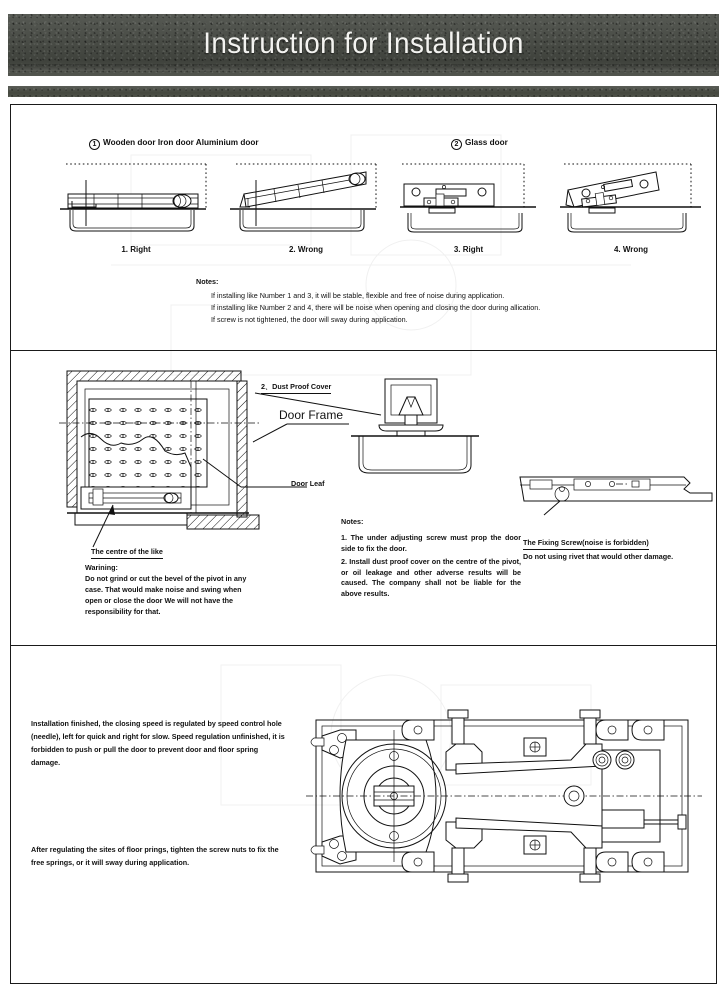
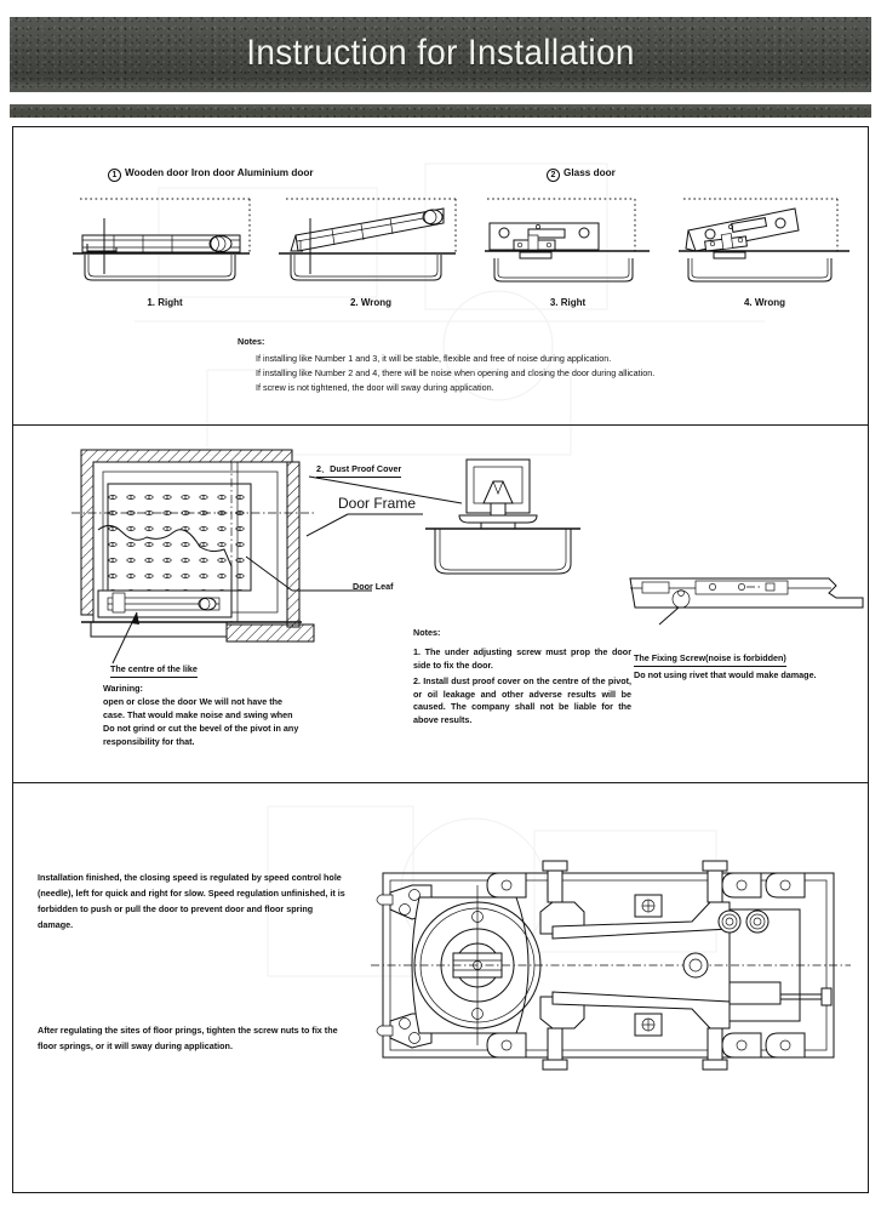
  Instruction for Installation
  Wooden door Iron door Aluminium door
  Glass door
  1. Right
  2. Wrong
  3. Right
  4. Wrong
  Notes:
  If installing like Number 1 and 3, it will be stable, flexible and free of noise during application.
  If installing like Number 2 and 4, there will be noise when opening and closing the door during allication.
  If screw is not tightened, the door will sway during application.
  The centre of the like
  Warining:
- Do not grind or cut the bevel of the pivot in any
+ open or close the door We will not have the
  case. That would make noise and swing when
- open or close the door We will not have the
+ Do not grind or cut the bevel of the pivot in any
  responsibility for that.
  2、Dust Proof Cover
  Door Frame
  Door Leaf
  Notes:
  1. The under adjusting screw must prop the door side to fix the door.
  2. Install dust proof cover on the centre of the pivot, or oil leakage and other adverse results will be caused. The company shall not be liable for the above results.
  The Fixing Screw(noise is forbidden)
- Do not using rivet that would other damage.
+ Do not using rivet that would make damage.
  Installation finished, the closing speed is regulated by speed control hole (needle), left for quick and right for slow. Speed regulation unfinished, it is forbidden to push or pull the door to prevent door and floor spring damage.
- After regulating the sites of floor prings, tighten the screw nuts to fix the free springs, or it will sway during application.
+ After regulating the sites of floor prings, tighten the screw nuts to fix the floor springs, or it will sway during application.
